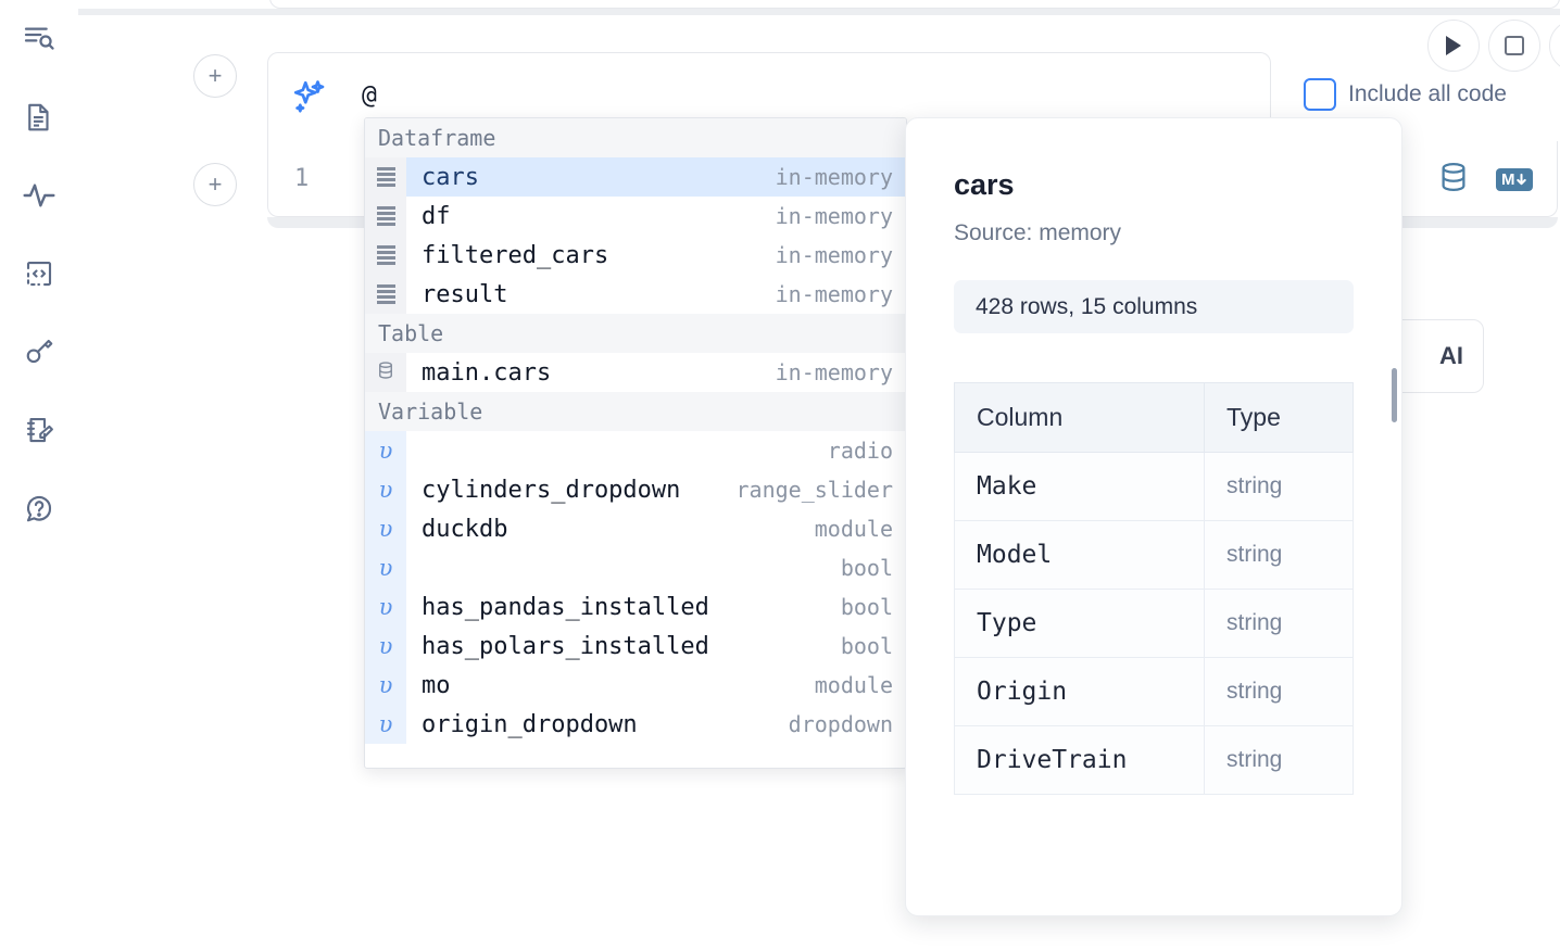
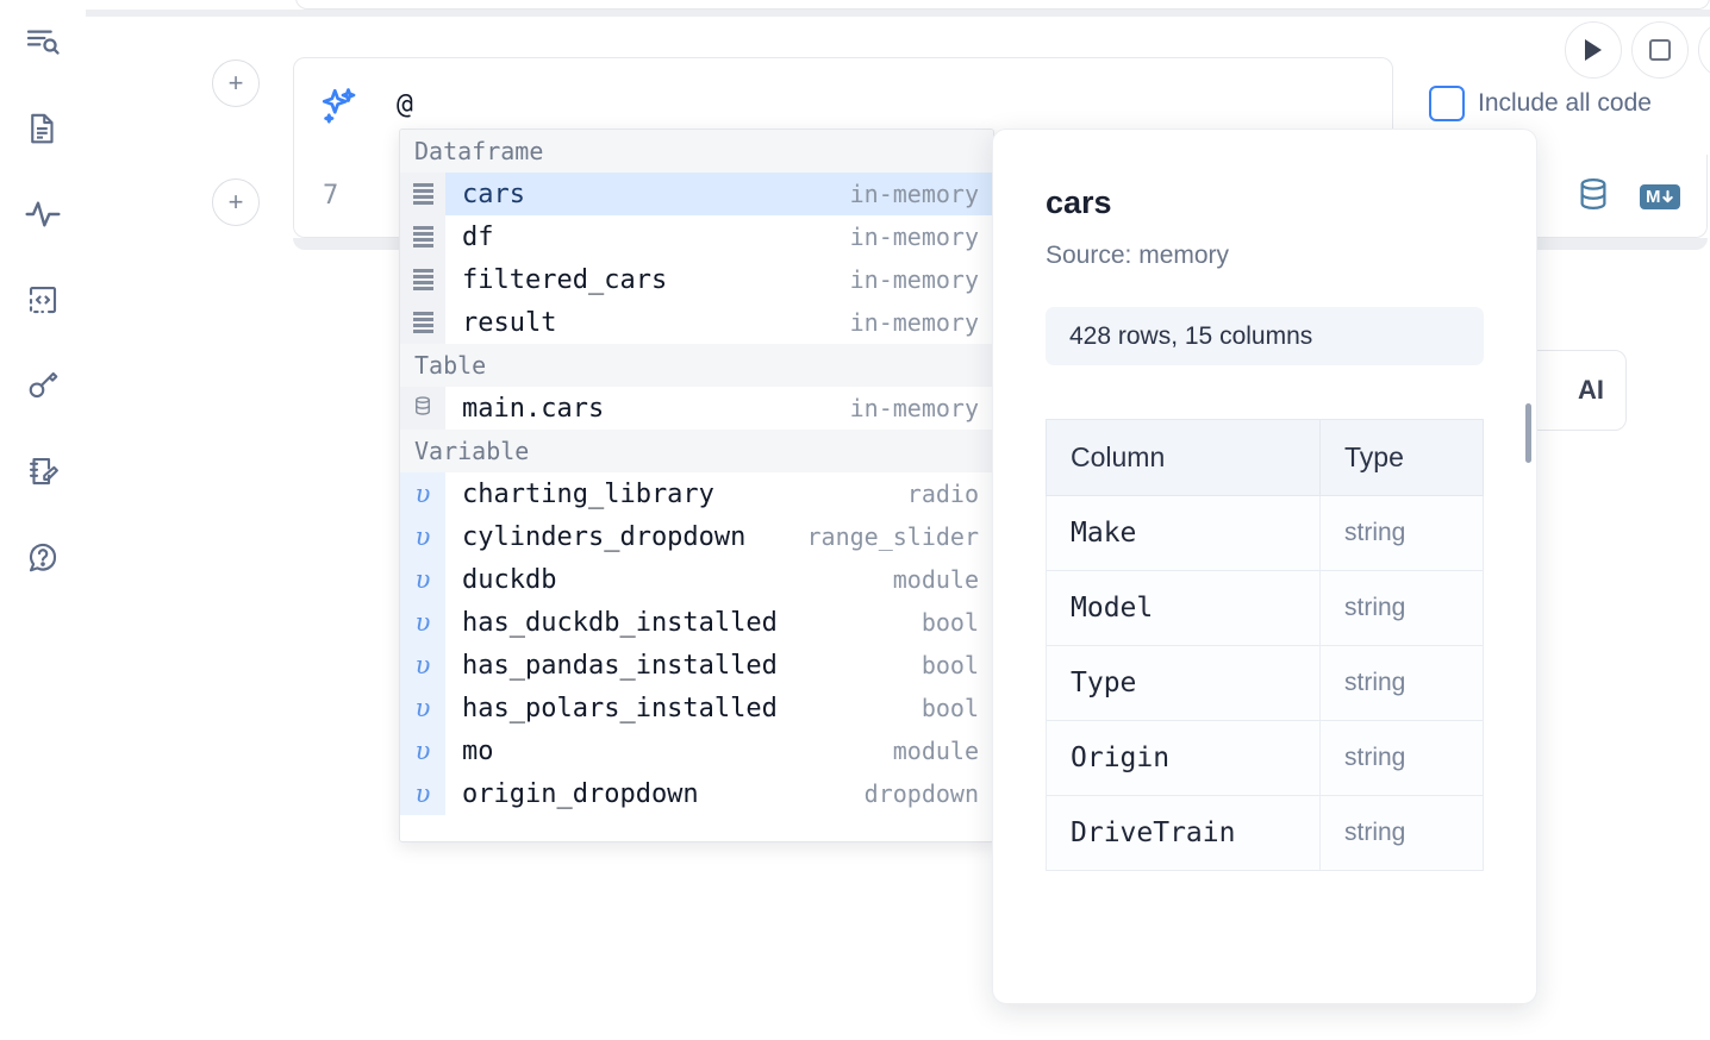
  +
  +
  @
  Include all code
- 1
+ 7
  M
  AI
  Dataframe
  cars
  in-memory
  df
  in-memory
  filtered_cars
  in-memory
  result
  in-memory
  Table
  main.cars
  in-memory
  Variable
  υ
+ charting_library
  radio
  υ
  cylinders_dropdown
  range_slider
  υ
  duckdb
  module
  υ
+ has_duckdb_installed
  bool
  υ
  has_pandas_installed
  bool
  υ
  has_polars_installed
  bool
  υ
  mo
  module
  υ
  origin_dropdown
  dropdown
  cars
  Source: memory
  428 rows, 15 columns
  Column	Type
  Make	string
  Model	string
  Type	string
  Origin	string
  DriveTrain	string
